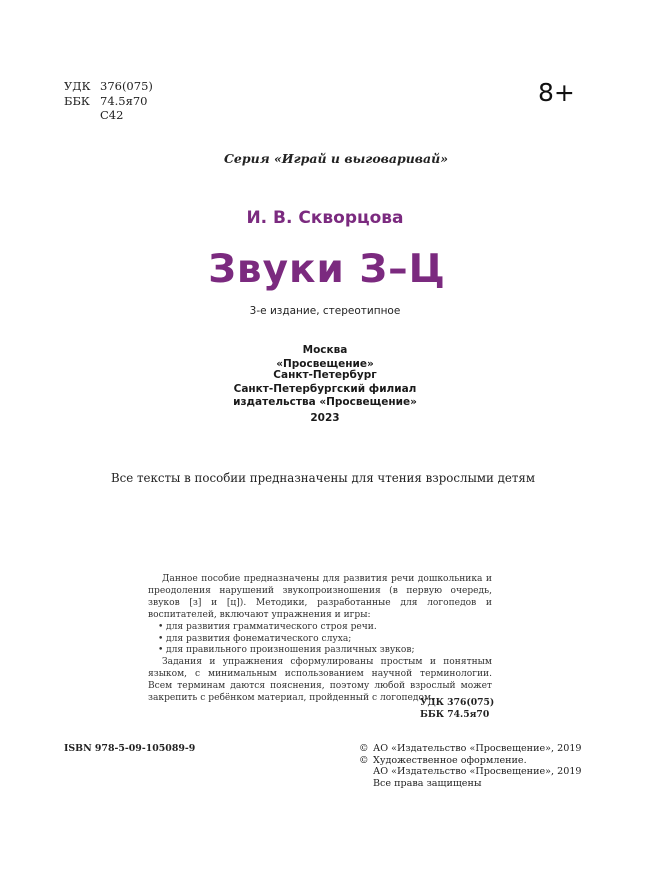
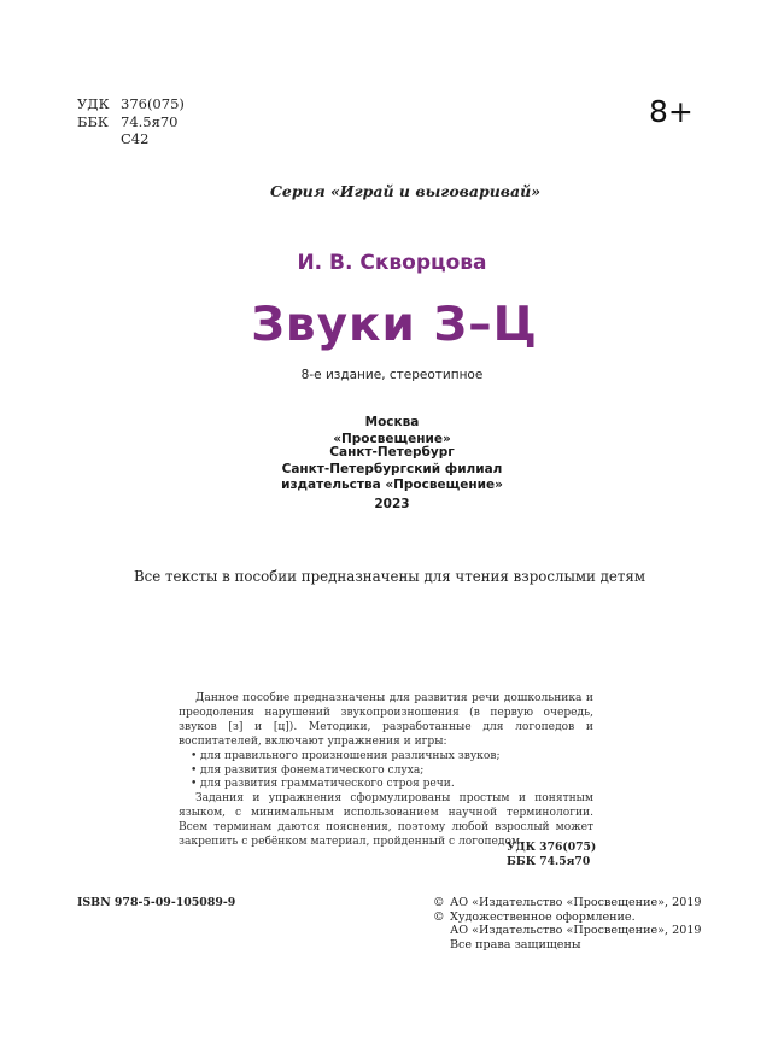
  УДК
  376(075)
  ББК
  74.5я70
  С42
  8+
  Серия «Играй и выговаривай»
  И. В. Скворцова
  Звуки З–Ц
- 3-е издание, стереотипное
+ 8-е издание, стереотипное
  Москва
  «Просвещение»
  Санкт-Петербург
  Санкт-Петербургский филиал
  издательства «Просвещение»
  2023
  Все тексты в пособии предназначены для чтения взрослыми детям
  Данное пособие предназначены для развития речи дошкольника и преодоления нарушений звукопроизношения (в первую очередь, звуков [з] и [ц]). Методики, разработанные для логопедов и воспитателей, включают упражнения и игры:
- для развития грамматического строя речи.
+ для правильного произношения различных звуков;
  для развития фонематического слуха;
- для правильного произношения различных звуков;
+ для развития грамматического строя речи.
  Задания и упражнения сформулированы простым и понятным языком, с минимальным использованием научной терминологии. Всем терминам даются пояснения, поэтому любой взрослый может закрепить с ребёнком материал, пройденный с логопедом.
  УДК 376(075)
  ББК 74.5я70
  ISBN 978-5-09-105089-9
  ©
  АО «Издательство «Просвещение», 2019
  ©
  Художественное оформление.
  АО «Издательство «Просвещение», 2019
  Все права защищены
